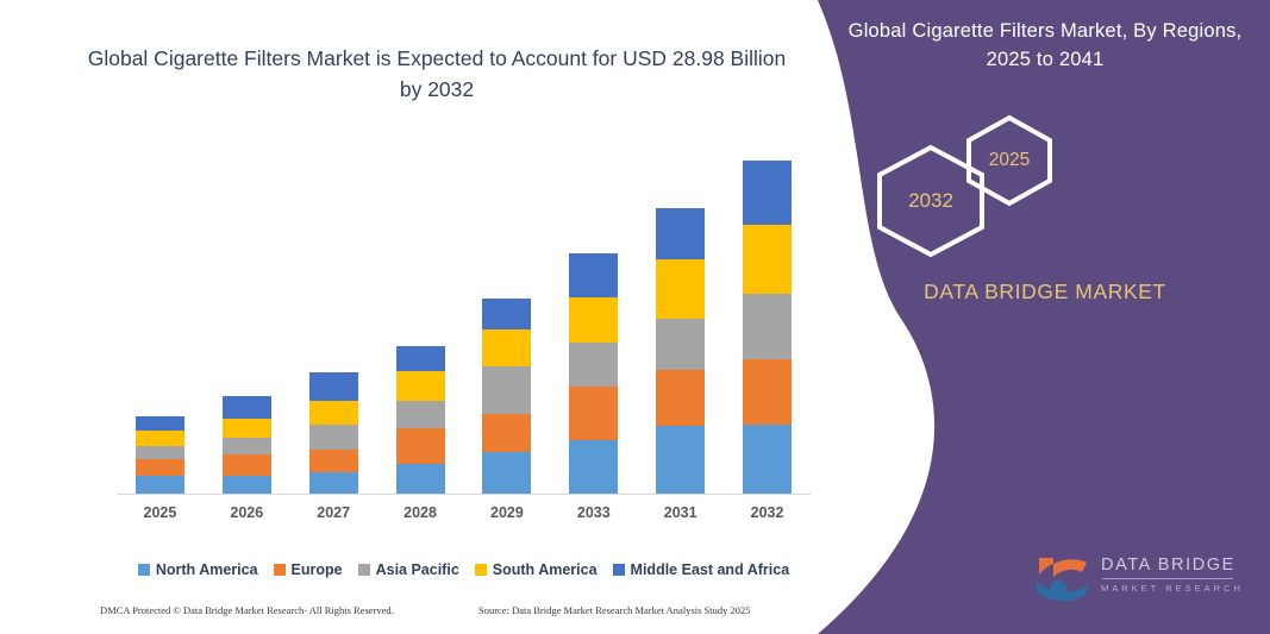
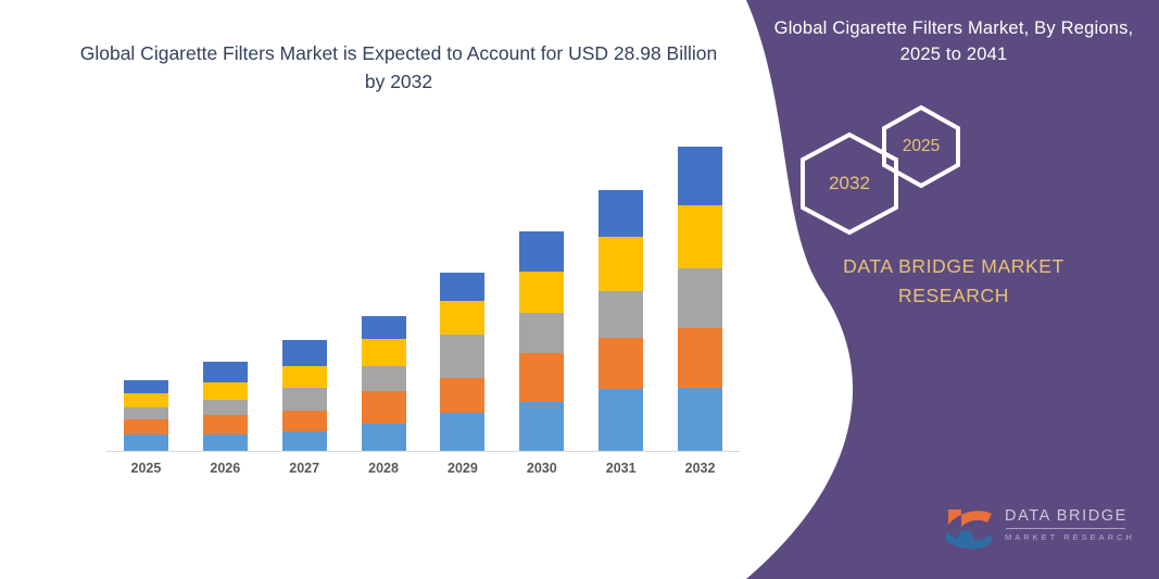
  Global Cigarette Filters Market is Expected to Account for USD 28.98 Billion by 2032
  2025
  2026
  2027
  2028
  2029
- 2033
+ 2030
  2031
  2032
- North America
- Europe
- Asia Pacific
- South America
- Middle East and Africa
- DMCA Protected © Data Bridge Market Research- All Rights Reserved.
- Source: Data Bridge Market Research Market Analysis Study 2025
  Global Cigarette Filters Market, By Regions, 2025 to 2041
  2032
  2025
  DATA BRIDGE MARKET
+ RESEARCH
  DATA BRIDGE
  MARKET RESEARCH
